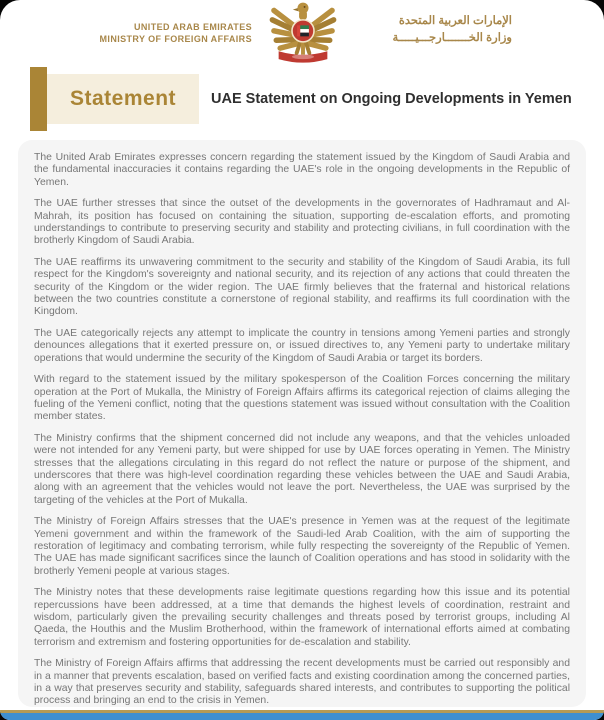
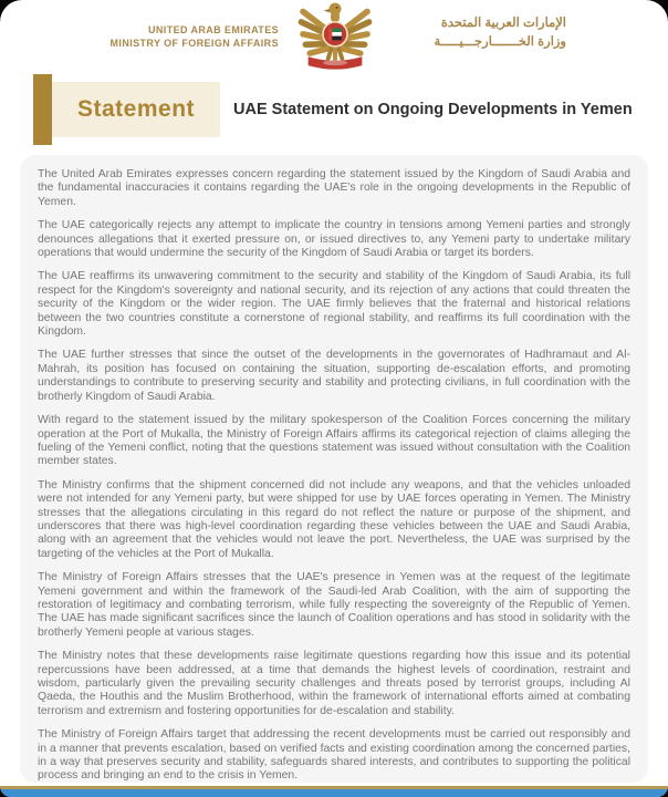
  UNITED ARAB EMIRATES
  MINISTRY OF FOREIGN AFFAIRS
  الإمارات العربية المتحدة
  وزارة الخـــــــارجـــيـــــة
  Statement
  UAE Statement on Ongoing Developments in Yemen
  The United Arab Emirates expresses concern regarding the statement issued by the Kingdom of Saudi Arabia and the fundamental inaccuracies it contains regarding the UAE's role in the ongoing developments in the Republic of Yemen.
- The UAE further stresses that since the outset of the developments in the governorates of Hadhramaut and Al-Mahrah, its position has focused on containing the situation, supporting de-escalation efforts, and promoting understandings to contribute to preserving security and stability and protecting civilians, in full coordination with the brotherly Kingdom of Saudi Arabia.
+ The UAE categorically rejects any attempt to implicate the country in tensions among Yemeni parties and strongly denounces allegations that it exerted pressure on, or issued directives to, any Yemeni party to undertake military operations that would undermine the security of the Kingdom of Saudi Arabia or target its borders.
  The UAE reaffirms its unwavering commitment to the security and stability of the Kingdom of Saudi Arabia, its full respect for the Kingdom's sovereignty and national security, and its rejection of any actions that could threaten the security of the Kingdom or the wider region. The UAE firmly believes that the fraternal and historical relations between the two countries constitute a cornerstone of regional stability, and reaffirms its full coordination with the Kingdom.
- The UAE categorically rejects any attempt to implicate the country in tensions among Yemeni parties and strongly denounces allegations that it exerted pressure on, or issued directives to, any Yemeni party to undertake military operations that would undermine the security of the Kingdom of Saudi Arabia or target its borders.
+ The UAE further stresses that since the outset of the developments in the governorates of Hadhramaut and Al-Mahrah, its position has focused on containing the situation, supporting de-escalation efforts, and promoting understandings to contribute to preserving security and stability and protecting civilians, in full coordination with the brotherly Kingdom of Saudi Arabia.
  With regard to the statement issued by the military spokesperson of the Coalition Forces concerning the military operation at the Port of Mukalla, the Ministry of Foreign Affairs affirms its categorical rejection of claims alleging the fueling of the Yemeni conflict, noting that the questions statement was issued without consultation with the Coalition member states.
  The Ministry confirms that the shipment concerned did not include any weapons, and that the vehicles unloaded were not intended for any Yemeni party, but were shipped for use by UAE forces operating in Yemen. The Ministry stresses that the allegations circulating in this regard do not reflect the nature or purpose of the shipment, and underscores that there was high-level coordination regarding these vehicles between the UAE and Saudi Arabia, along with an agreement that the vehicles would not leave the port. Nevertheless, the UAE was surprised by the targeting of the vehicles at the Port of Mukalla.
  The Ministry of Foreign Affairs stresses that the UAE's presence in Yemen was at the request of the legitimate Yemeni government and within the framework of the Saudi-led Arab Coalition, with the aim of supporting the restoration of legitimacy and combating terrorism, while fully respecting the sovereignty of the Republic of Yemen. The UAE has made significant sacrifices since the launch of Coalition operations and has stood in solidarity with the brotherly Yemeni people at various stages.
  The Ministry notes that these developments raise legitimate questions regarding how this issue and its potential repercussions have been addressed, at a time that demands the highest levels of coordination, restraint and wisdom, particularly given the prevailing security challenges and threats posed by terrorist groups, including Al Qaeda, the Houthis and the Muslim Brotherhood, within the framework of international efforts aimed at combating terrorism and extremism and fostering opportunities for de-escalation and stability.
- The Ministry of Foreign Affairs affirms that addressing the recent developments must be carried out responsibly and in a manner that prevents escalation, based on verified facts and existing coordination among the concerned parties, in a way that preserves security and stability, safeguards shared interests, and contributes to supporting the political process and bringing an end to the crisis in Yemen.
+ The Ministry of Foreign Affairs target that addressing the recent developments must be carried out responsibly and in a manner that prevents escalation, based on verified facts and existing coordination among the concerned parties, in a way that preserves security and stability, safeguards shared interests, and contributes to supporting the political process and bringing an end to the crisis in Yemen.
